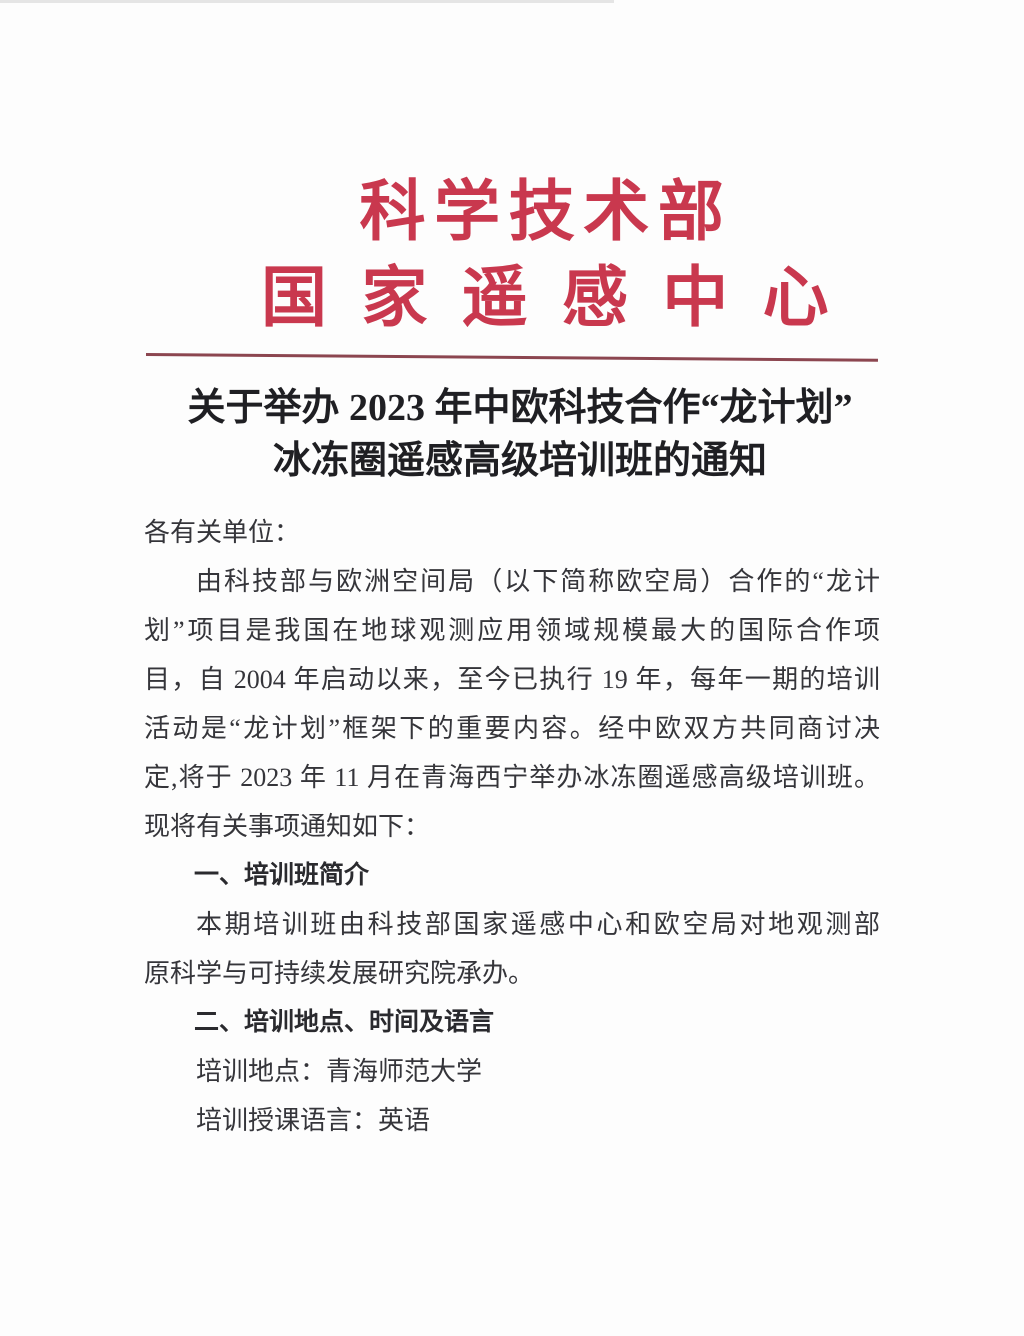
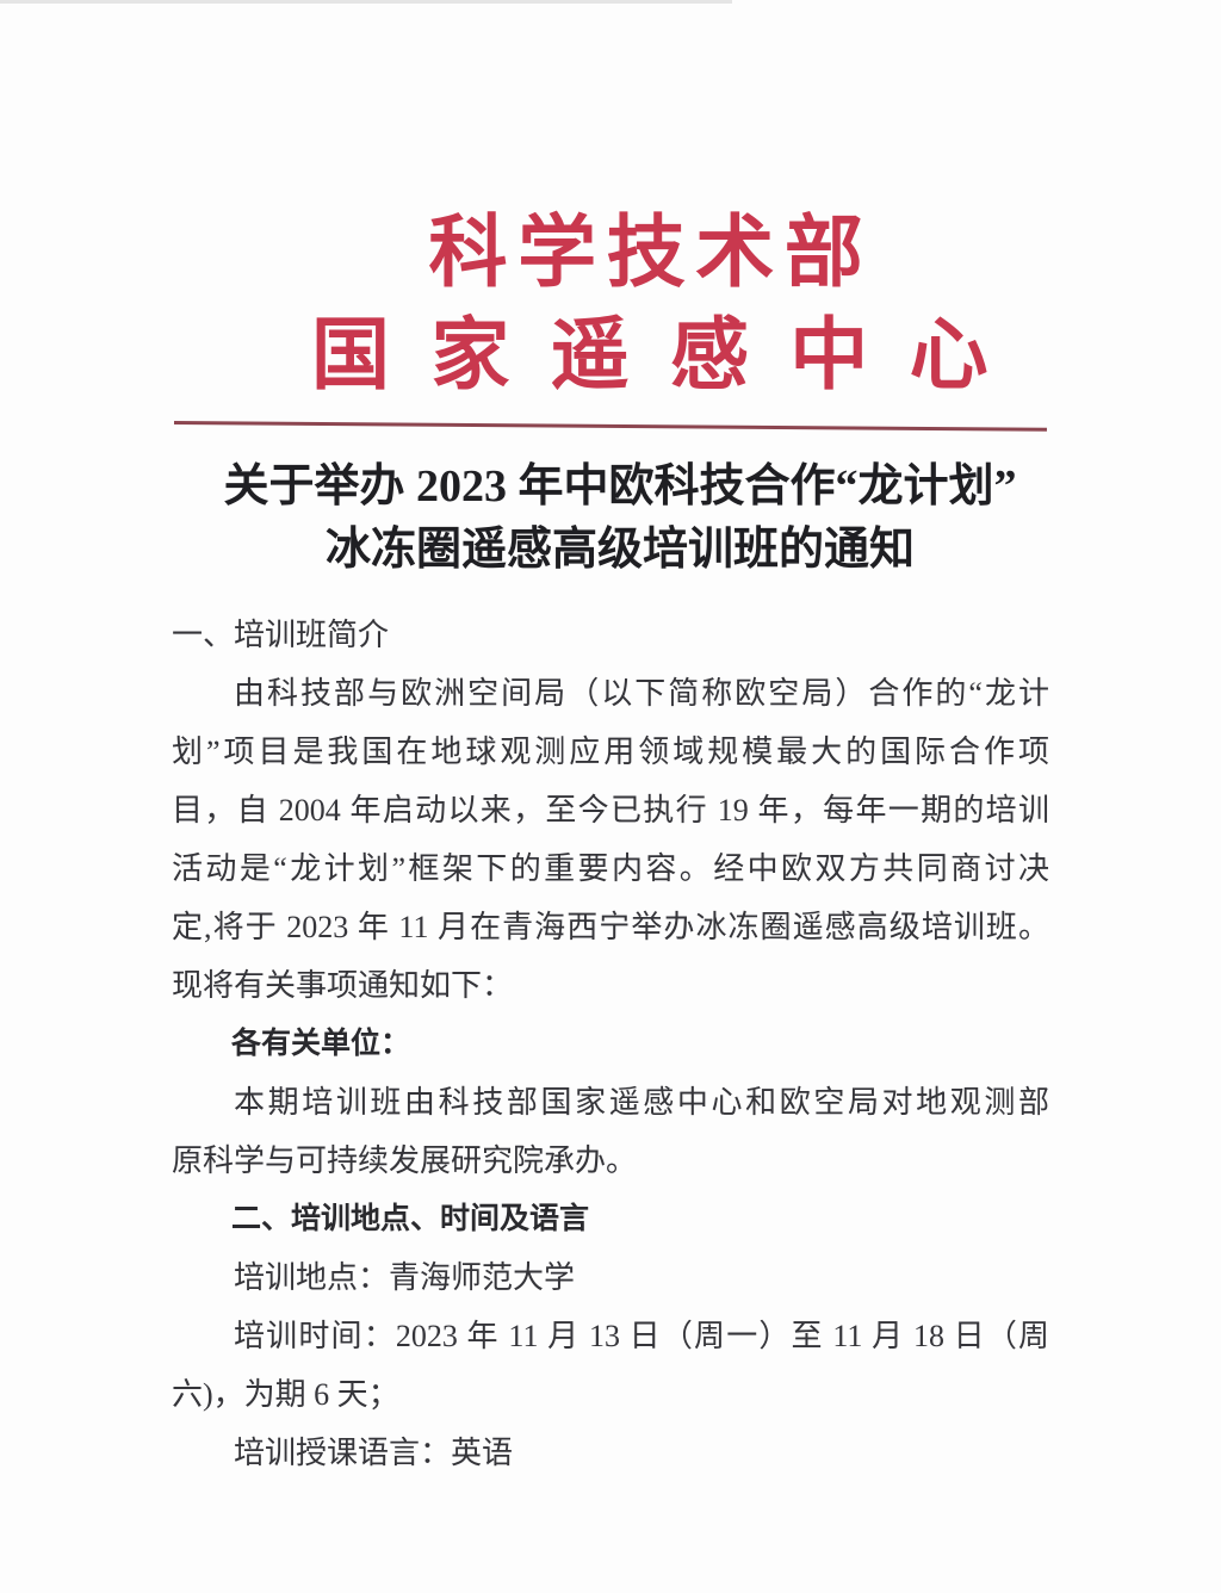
  科学技术部
  国家遥感中心
  关于举办 2023 年中欧科技合作“龙计划”
  冰冻圈遥感高级培训班的通知
- 各有关单位：
+ 一、培训班简介
  由科技部与欧洲空间局（以下简称欧空局）合作的“龙计
  划”项目是我国在地球观测应用领域规模最大的国际合作项
  目，自 2004 年启动以来，至今已执行 19 年，每年一期的培训
  活动是“龙计划”框架下的重要内容。经中欧双方共同商讨决
  定,将于 2023 年 11 月在青海西宁举办冰冻圈遥感高级培训班。
  现将有关事项通知如下：
- 一、培训班简介
+ 各有关单位：
  本期培训班由科技部国家遥感中心和欧空局对地观测部
  原科学与可持续发展研究院承办。
  二、培训地点、时间及语言
  培训地点：青海师范大学
+ 培训时间：2023 年 11 月 13 日（周一）至 11 月 18 日（周
+ 六)，为期 6 天；
  培训授课语言：英语
